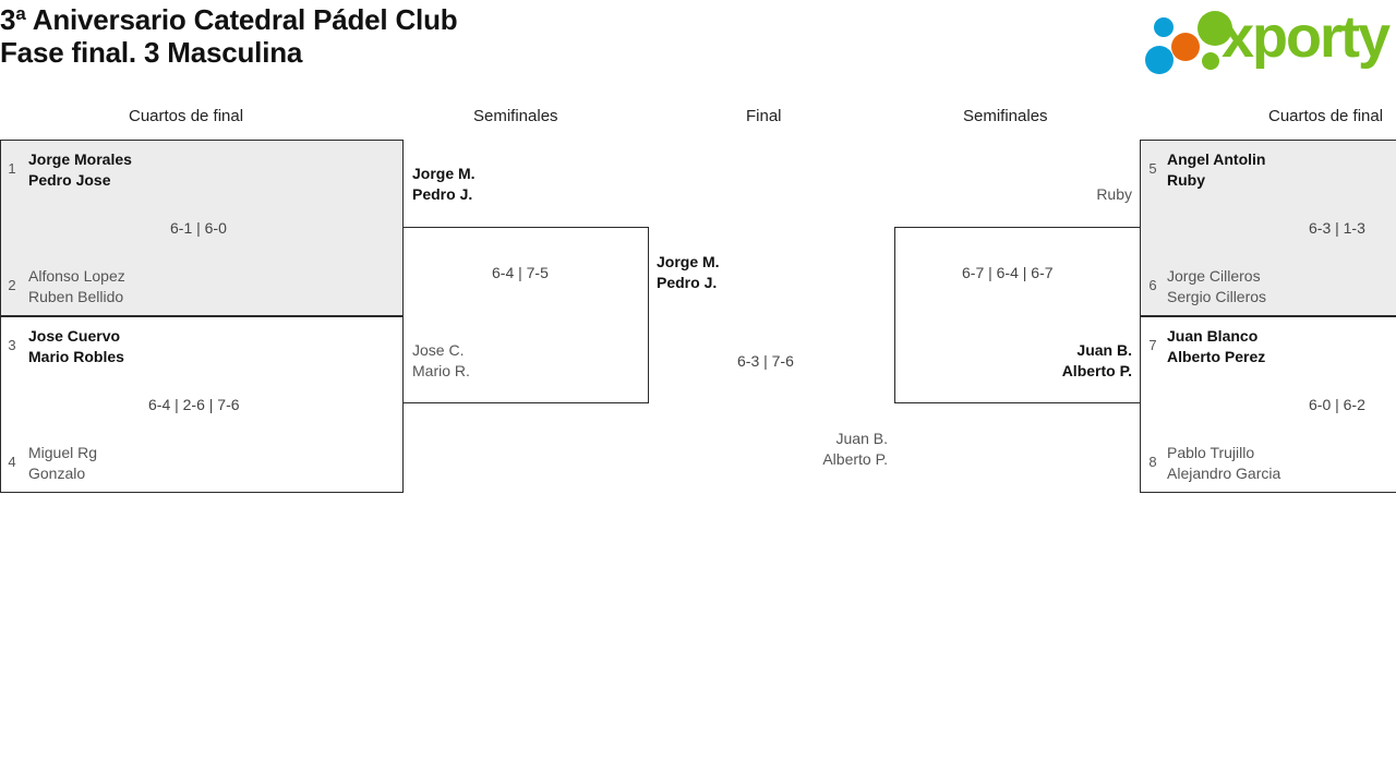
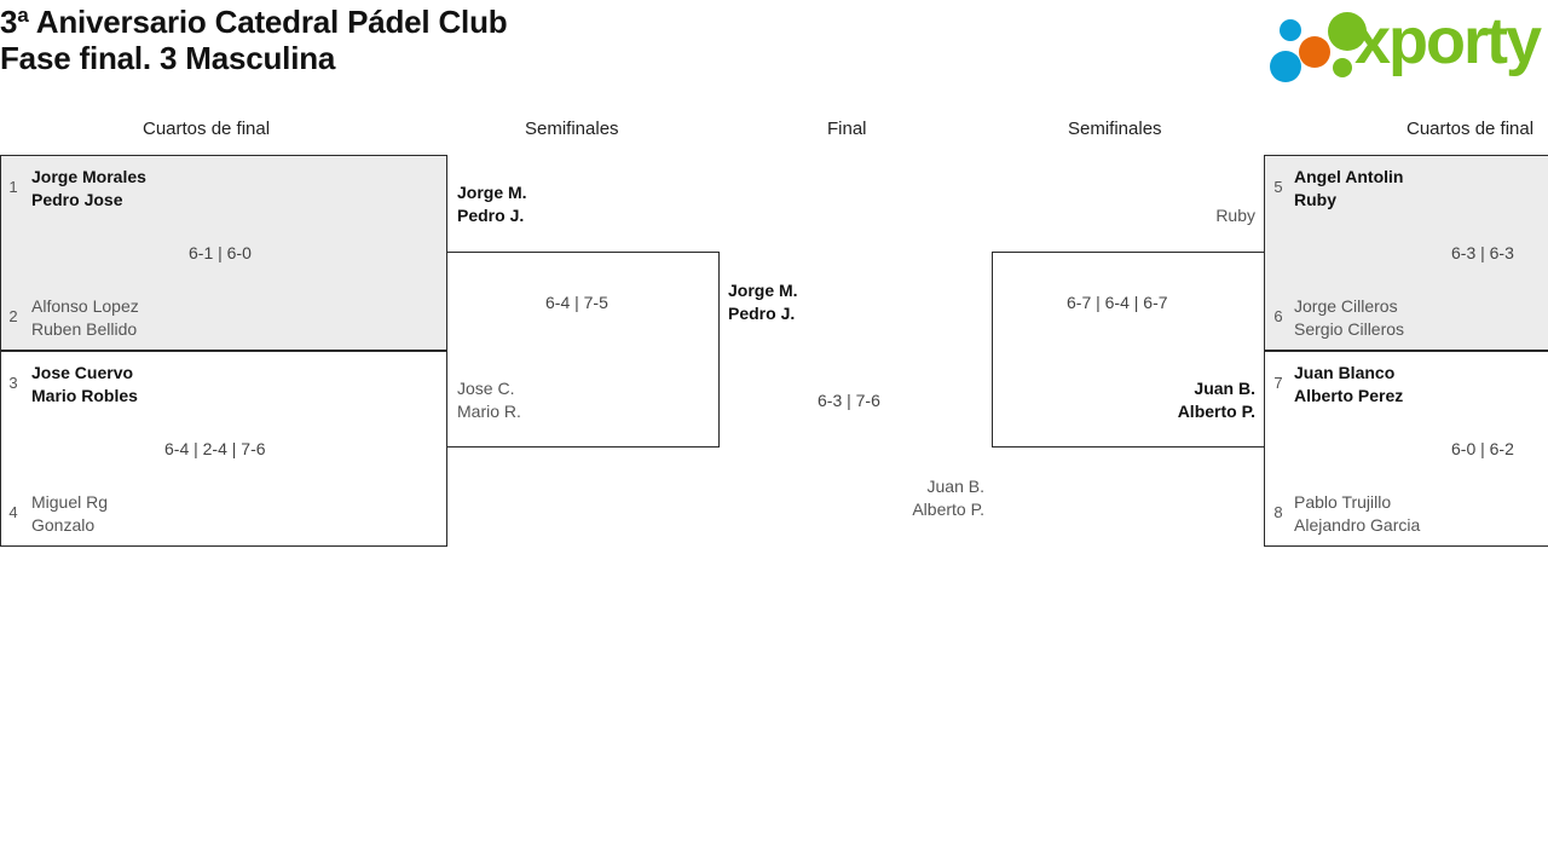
  3ª Aniversario Catedral Pádel Club
  Fase final. 3 Masculina
  xporty
  Cuartos de final
  Semifinales
  Final
  Semifinales
  Cuartos de final
  1
  Jorge Morales
  Pedro Jose
  6-1 | 6-0
  2
  Alfonso Lopez
  Ruben Bellido
  3
  Jose Cuervo
  Mario Robles
- 6-4 | 2-6 | 7-6
+ 6-4 | 2-4 | 7-6
  4
  Miguel Rg
  Gonzalo
  Jorge M.
  Pedro J.
  6-4 | 7-5
  Jose C.
  Mario R.
  Jorge M.
  Pedro J.
  6-3 | 7-6
  Juan B.
  Alberto P.
  Ruby
  6-7 | 6-4 | 6-7
  Juan B.
  Alberto P.
  5
  Angel Antolin
  Ruby
- 6-3 | 1-3
+ 6-3 | 6-3
  6
  Jorge Cilleros
  Sergio Cilleros
  7
  Juan Blanco
  Alberto Perez
  6-0 | 6-2
  8
  Pablo Trujillo
  Alejandro Garcia
